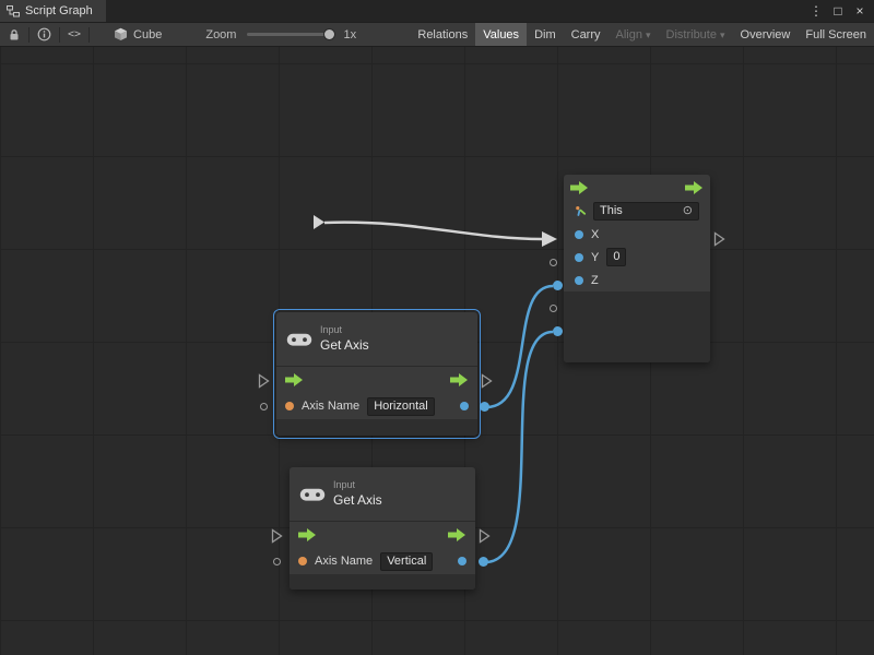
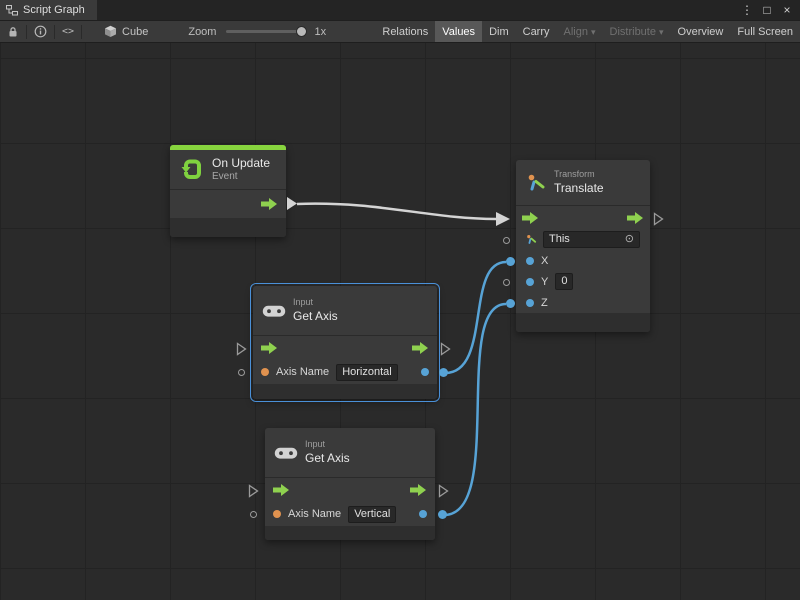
  Script Graph
  ⋮
  □
  ×
  <>
  Cube
  Zoom
  1x
  Relations
  Values
  Dim
  Carry
  Align
  ▾
  Distribute
  ▾
  Overview
  Full Screen
+ On Update
+ Event
+ Transform
+ Translate
  This
  ⊙
  X
  Y
  0
  Z
  Input
  Get Axis
  Axis Name
  Horizontal
  Input
  Get Axis
  Axis Name
  Vertical
